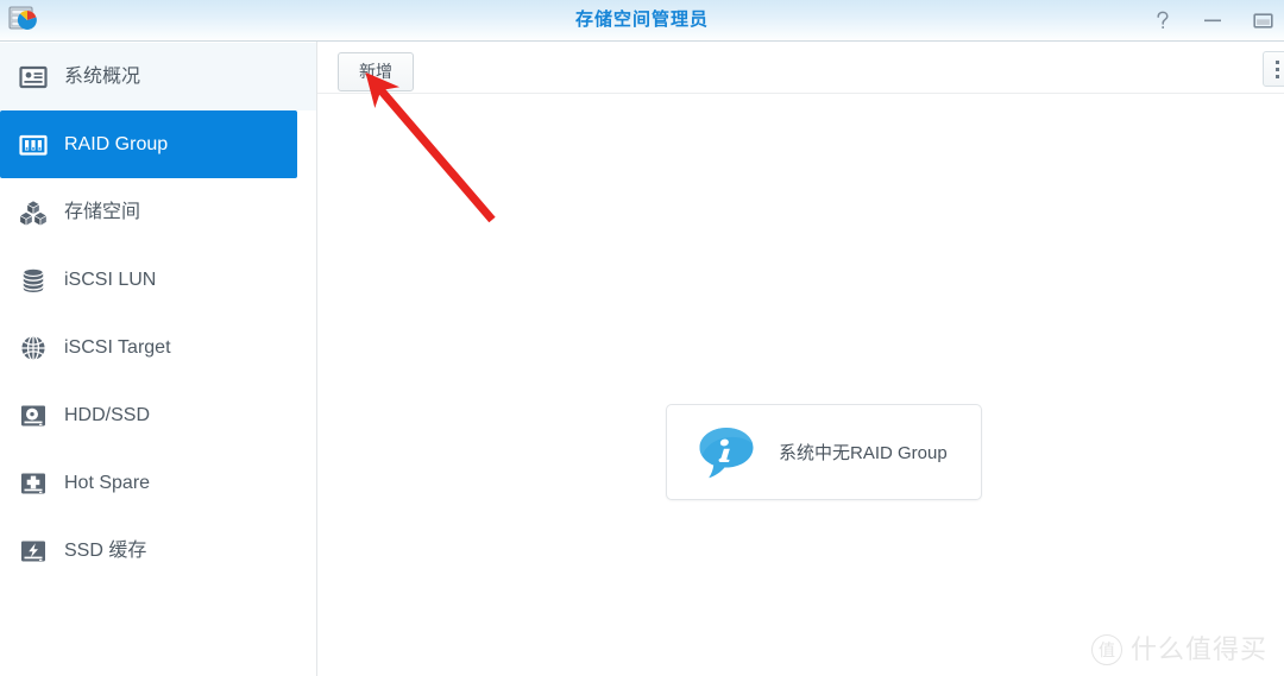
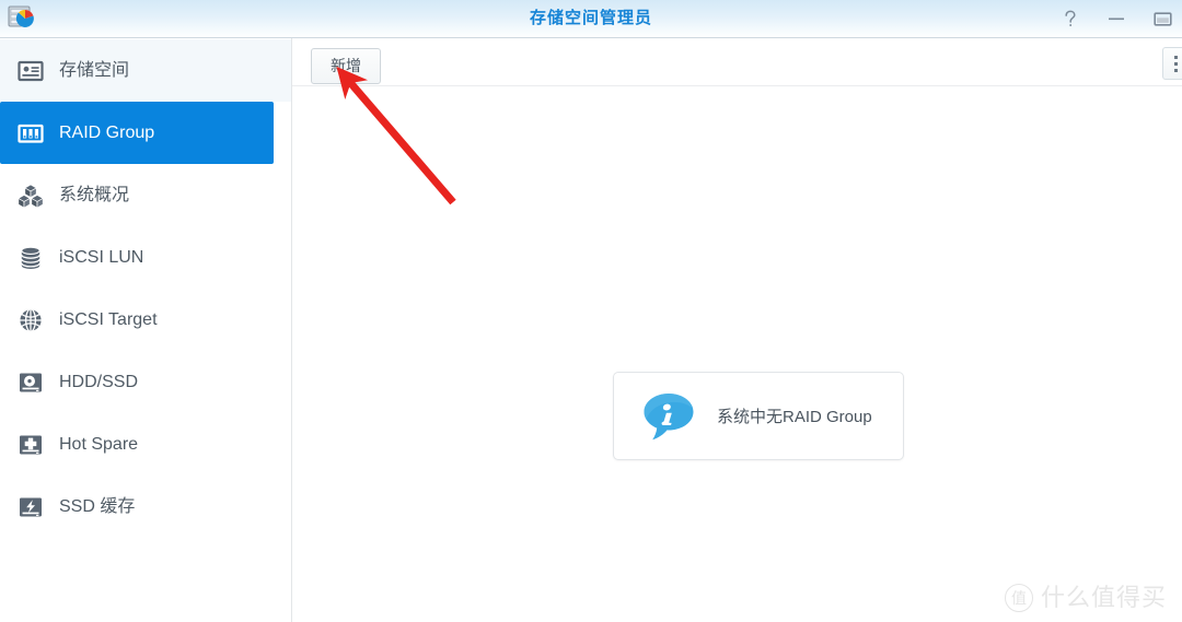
  存储空间管理员
- 系统概况
+ 存储空间
  RAID Group
- 存储空间
+ 系统概况
  iSCSI LUN
  iSCSI Target
  HDD/SSD
  Hot Spare
  SSD 缓存
  新增
  系统中无RAID Group
  值
  什么值得买
